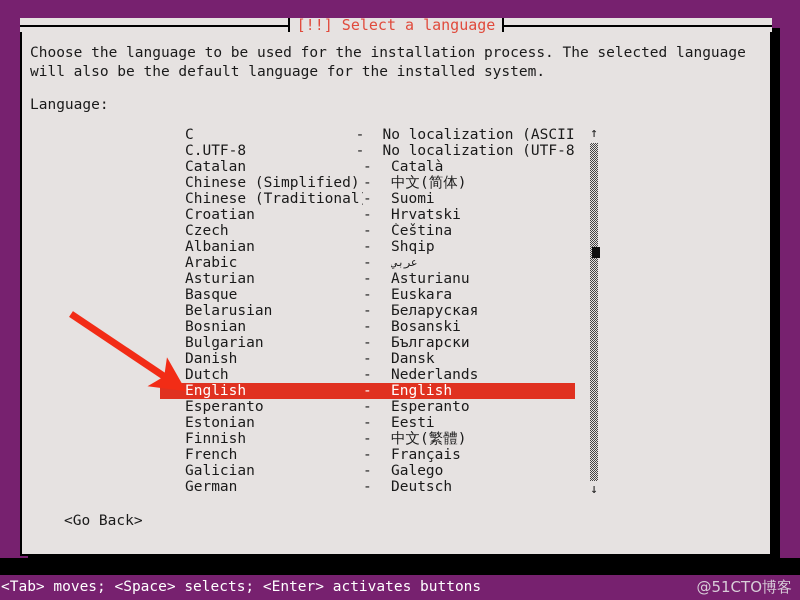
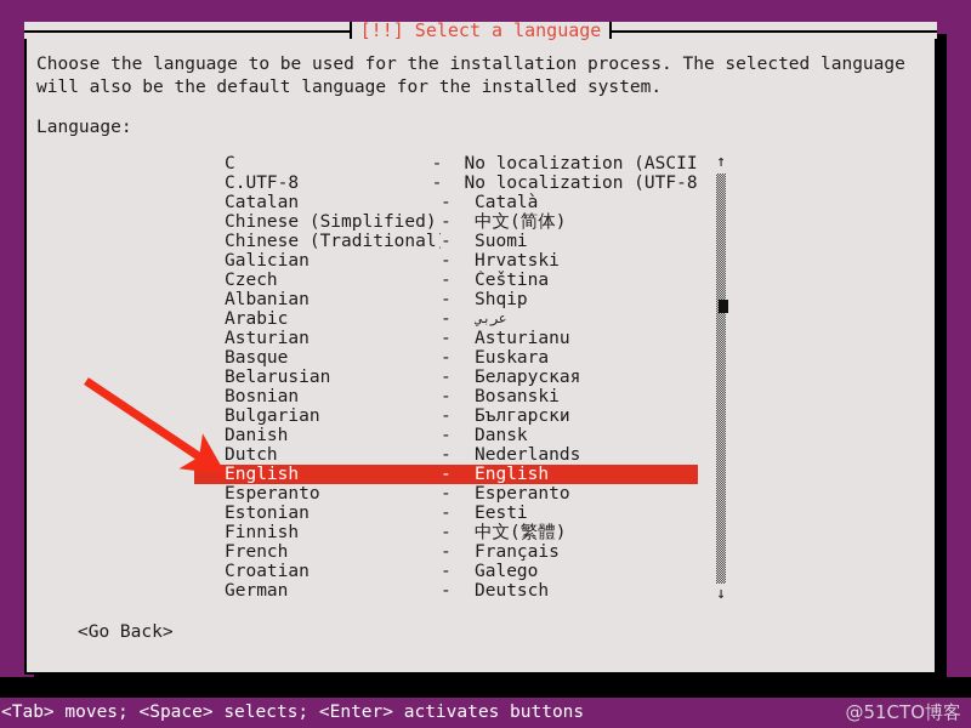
  [!!] Select a language
  Choose the language to be used for the installation process. The selected language will also be the default language for the installed system.
  Language:
  C
  -
  No localization (ASCII
  C.UTF-8
  -
  No localization (UTF-8
  Catalan
  -
  Català
  Chinese (Simplified)
  -
  中文(简体)
  Chinese (Traditional
  -
  Suomi
- Croatian
+ Galician
  -
  Hrvatski
  Czech
  -
  Čeština
  Albanian
  -
  Shqip
  Arabic
  -
  عربي
  Asturian
  -
  Asturianu
  Basque
  -
  Euskara
  Belarusian
  -
  Беларуская
  Bosnian
  -
  Bosanski
  Bulgarian
  -
  Български
  Danish
  -
  Dansk
  Dutch
  -
  Nederlands
  English
  -
  English
  Esperanto
  -
  Esperanto
  Estonian
  -
  Eesti
  Finnish
  -
  中文(繁體)
  French
  -
  Français
- Galician
+ Croatian
  -
  Galego
  German
  -
  Deutsch
  ↑
  ↓
  <Go Back>
  <Tab> moves; <Space> selects; <Enter> activates buttons
  @51CTO博客
